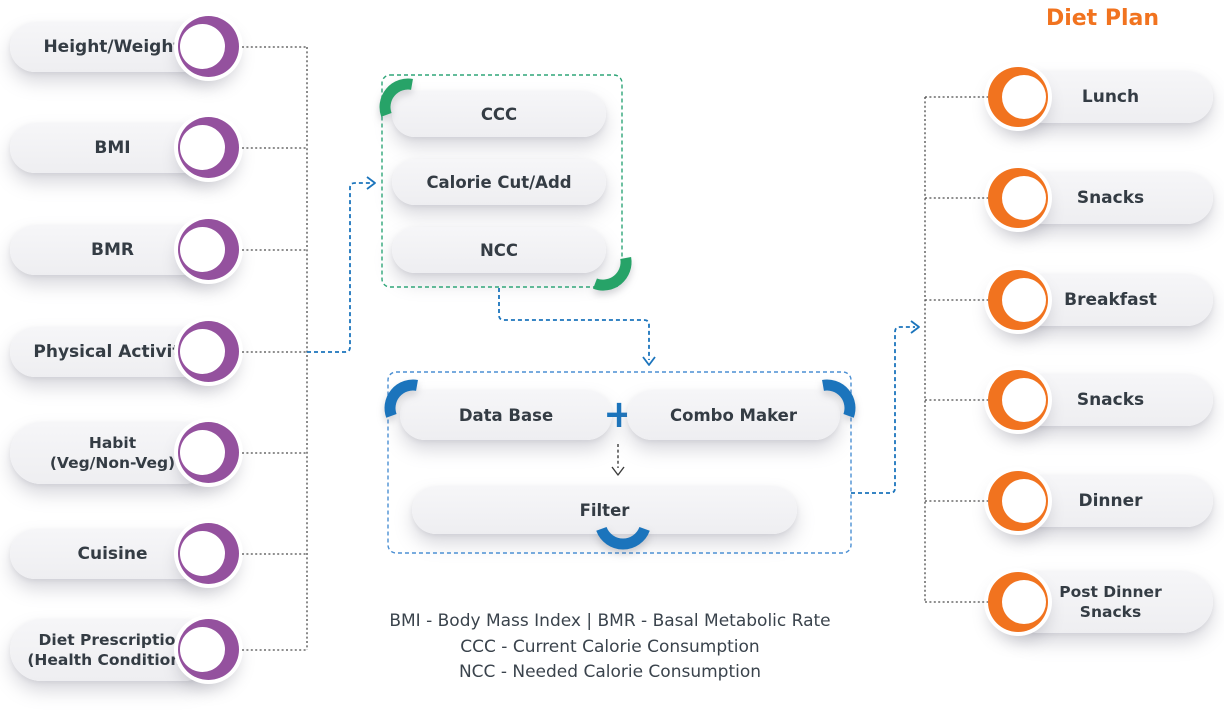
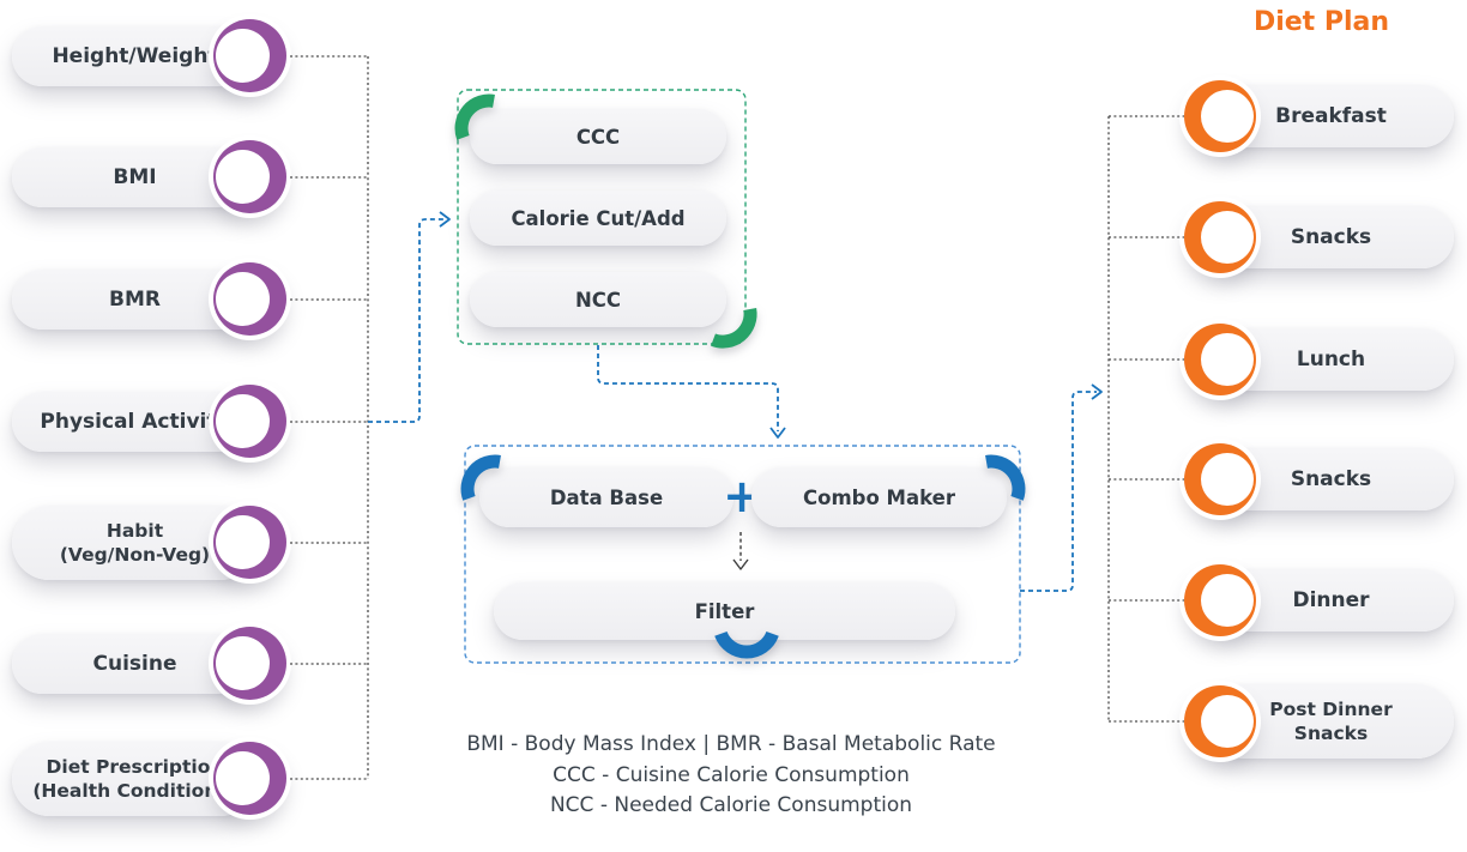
  Height/Weigh
  BMI
  BMR
  Physical Activit
  Habit
  (Veg/Non-Veg)
  Cuisine
  Diet Prescriptio
  (Health Condition
  CCC
  Calorie Cut/Add
  NCC
  Data Base
  +
  Combo Maker
  Filter
  Diet Plan
- Lunch
+ Breakfast
  Snacks
- Breakfast
+ Lunch
  Snacks
  Dinner
  Post Dinner
  Snacks
  BMI - Body Mass Index | BMR - Basal Metabolic Rate
- CCC - Current Calorie Consumption
+ CCC - Cuisine Calorie Consumption
  NCC - Needed Calorie Consumption
